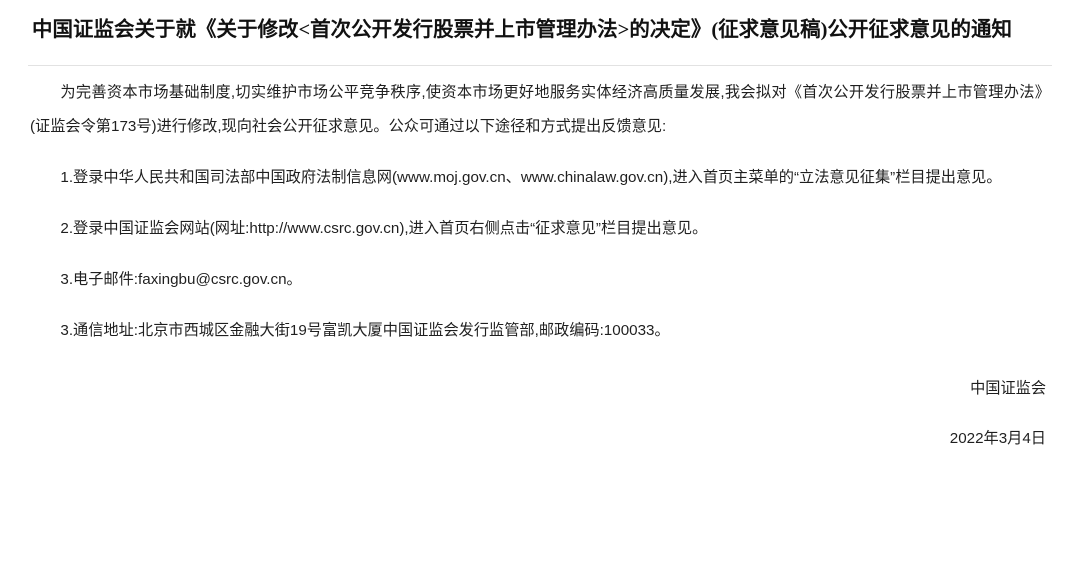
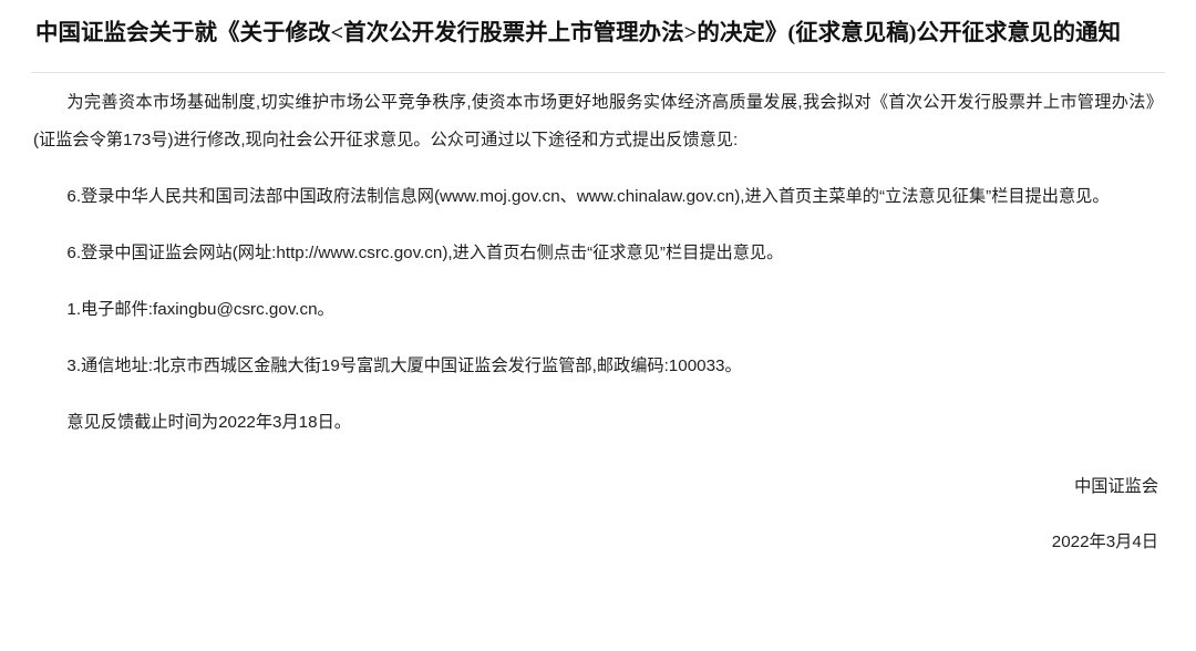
  中国证监会关于就《关于修改<首次公开发行股票并上市管理办法>的决定》(征求意见稿)公开征求意见的通知
  为完善资本市场基础制度,切实维护市场公平竞争秩序,使资本市场更好地服务实体经济高质量发展,我会拟对《首次公开发行股票并上市管理办法》(证监会令第173号)进行修改,现向社会公开征求意见。公众可通过以下途径和方式提出反馈意见:
- 1.登录中华人民共和国司法部中国政府法制信息网(www.moj.gov.cn、www.chinalaw.gov.cn),进入首页主菜单的“立法意见征集”栏目提出意见。
+ 6.登录中华人民共和国司法部中国政府法制信息网(www.moj.gov.cn、www.chinalaw.gov.cn),进入首页主菜单的“立法意见征集”栏目提出意见。
- 2.登录中国证监会网站(网址:http://www.csrc.gov.cn),进入首页右侧点击“征求意见”栏目提出意见。
+ 6.登录中国证监会网站(网址:http://www.csrc.gov.cn),进入首页右侧点击“征求意见”栏目提出意见。
- 3.电子邮件:faxingbu@csrc.gov.cn。
+ 1.电子邮件:faxingbu@csrc.gov.cn。
  3.通信地址:北京市西城区金融大街19号富凯大厦中国证监会发行监管部,邮政编码:100033。
+ 意见反馈截止时间为2022年3月18日。
  中国证监会
  2022年3月4日
